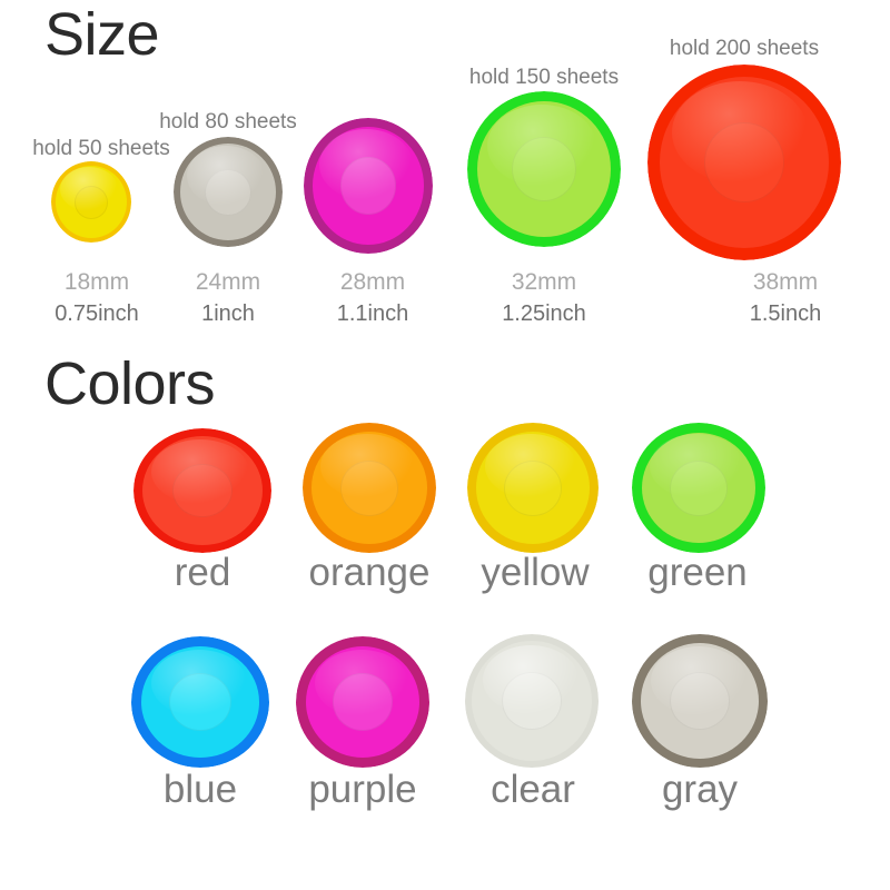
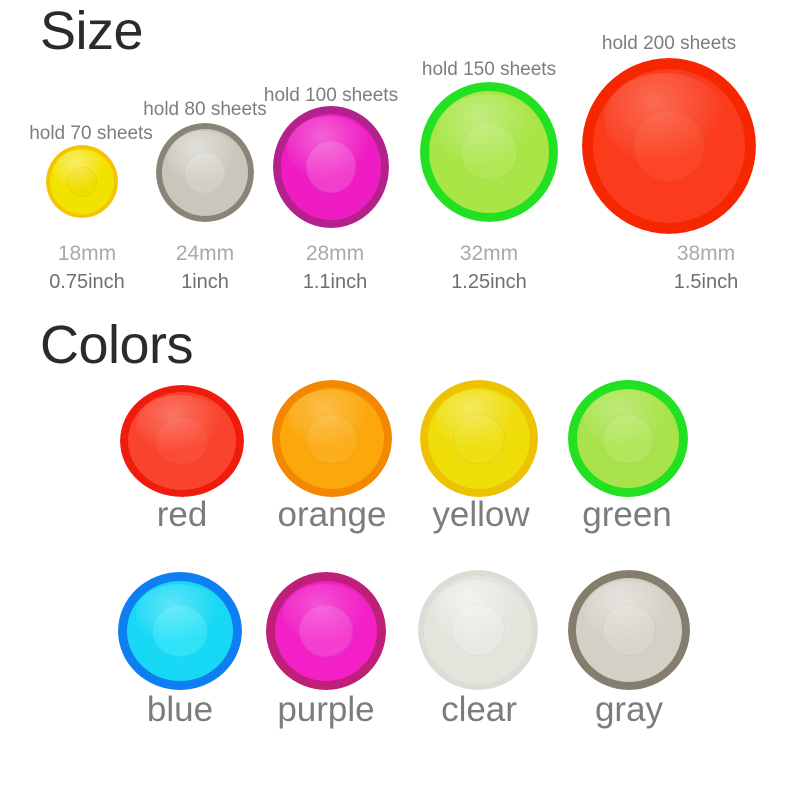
  Size
- hold 50 sheets
+ hold 70 sheets
  18mm
  0.75inch
  hold 80 sheets
  24mm
  1inch
+ hold 100 sheets
  28mm
  1.1inch
  hold 150 sheets
  32mm
  1.25inch
  hold 200 sheets
  38mm
  1.5inch
  Colors
  red
  orange
  yellow
  green
  blue
  purple
  clear
  gray
